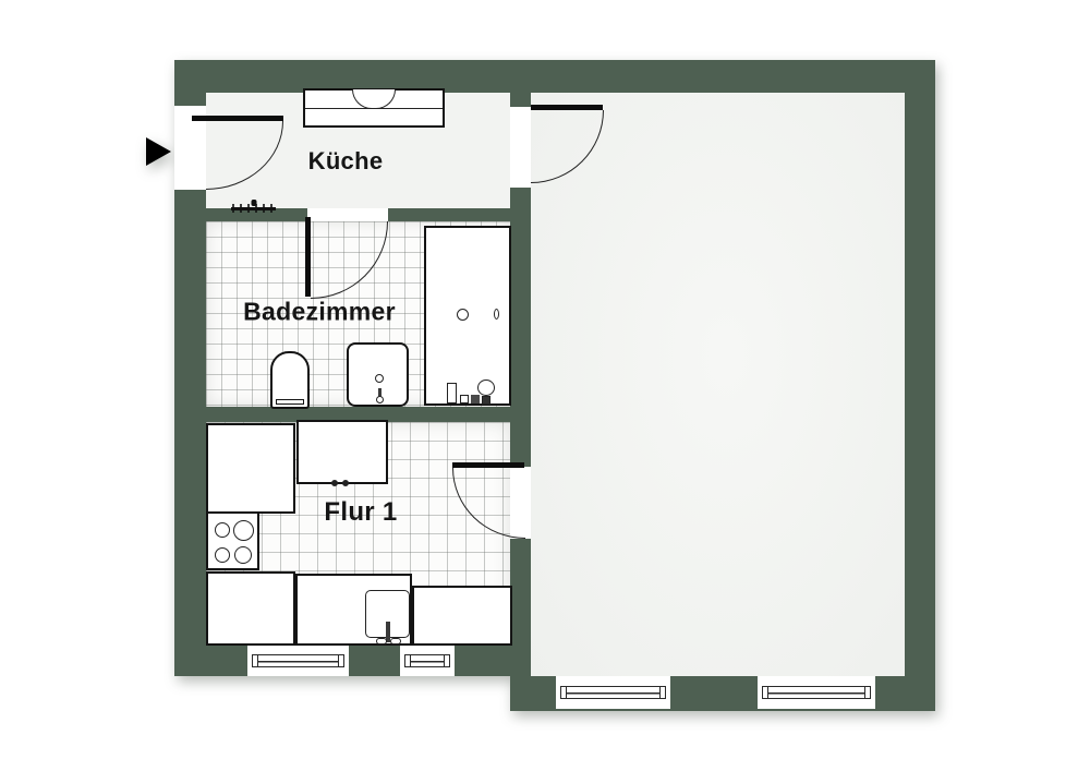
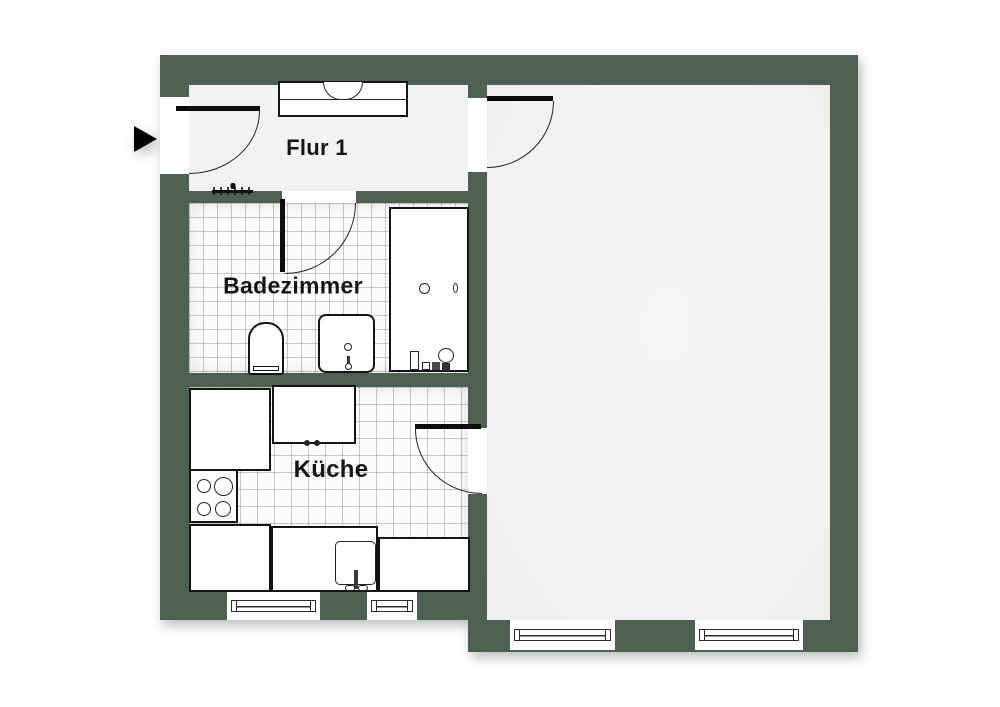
- Küche
+ Flur 1
  Badezimmer
- Flur 1
+ Küche
